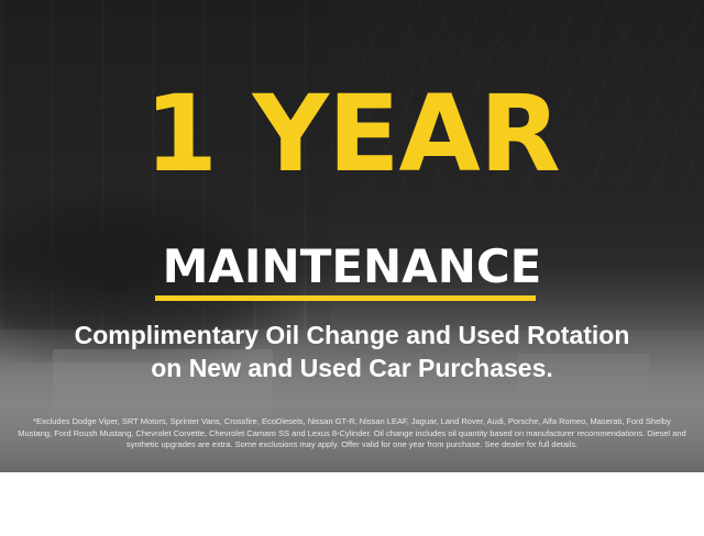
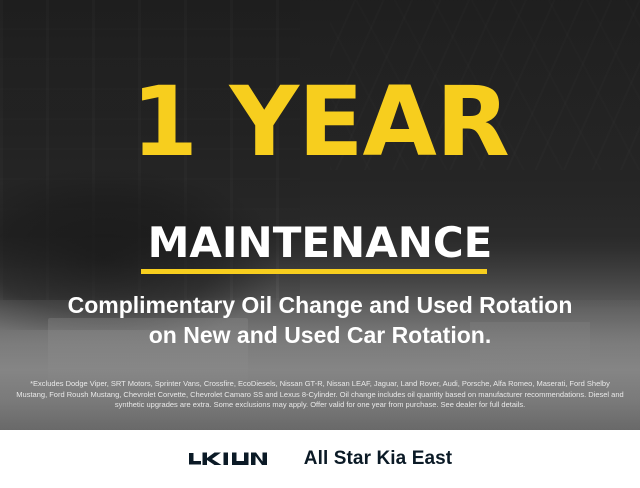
  1 YEAR
  MAINTENANCE
  Complimentary Oil Change and Used Rotation
- on New and Used Car Purchases.
+ on New and Used Car Rotation.
  *Excludes Dodge Viper, SRT Motors, Sprinter Vans, Crossfire, EcoDiesels, Nissan GT-R, Nissan LEAF, Jaguar, Land Rover, Audi, Porsche, Alfa Romeo, Maserati, Ford Shelby Mustang, Ford Roush Mustang, Chevrolet Corvette, Chevrolet Camaro SS and Lexus 8-Cylinder. Oil change includes oil quantity based on manufacturer recommendations. Diesel and synthetic upgrades are extra. Some exclusions may apply. Offer valid for one year from purchase. See dealer for full details.
+ All Star Kia East
